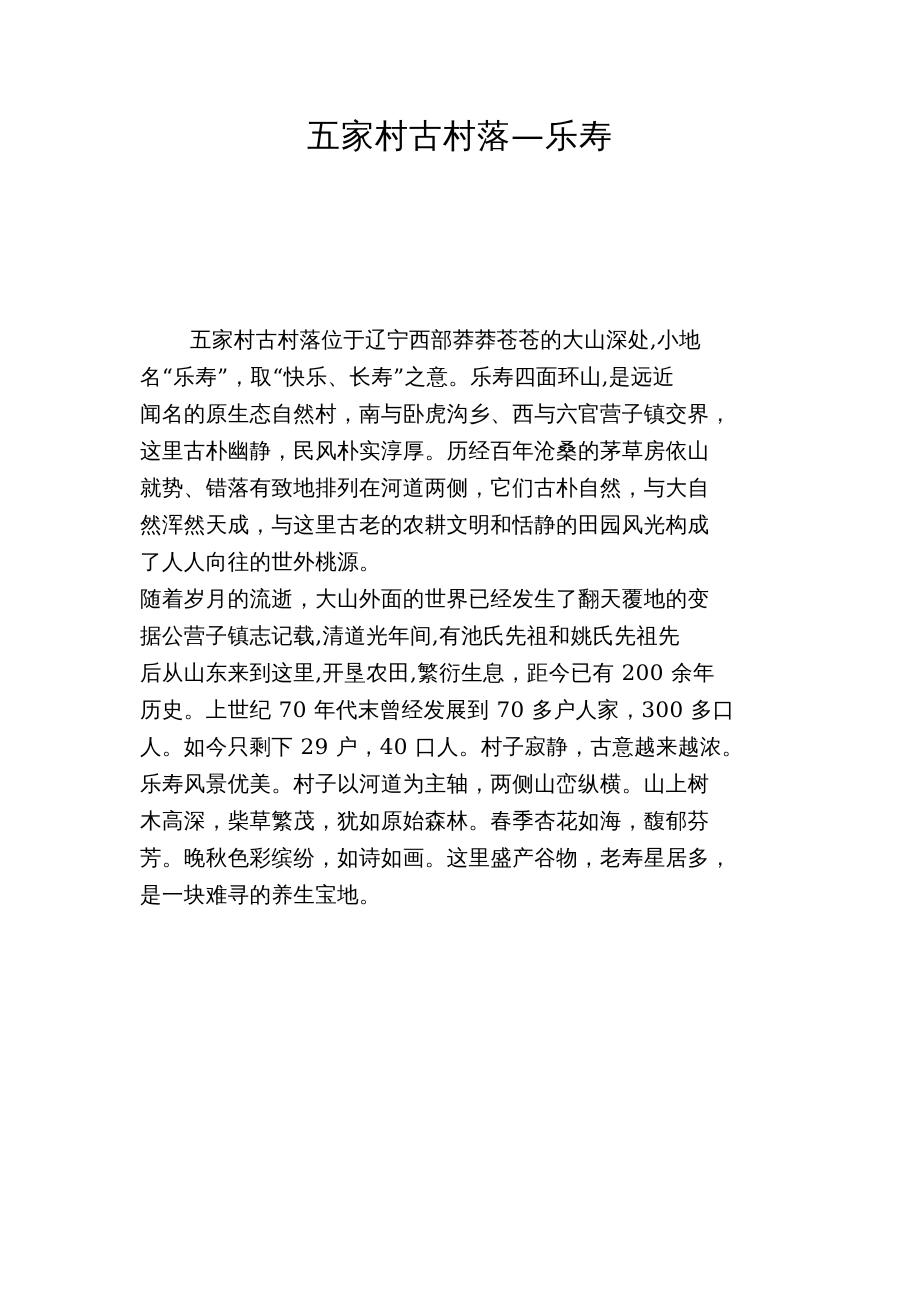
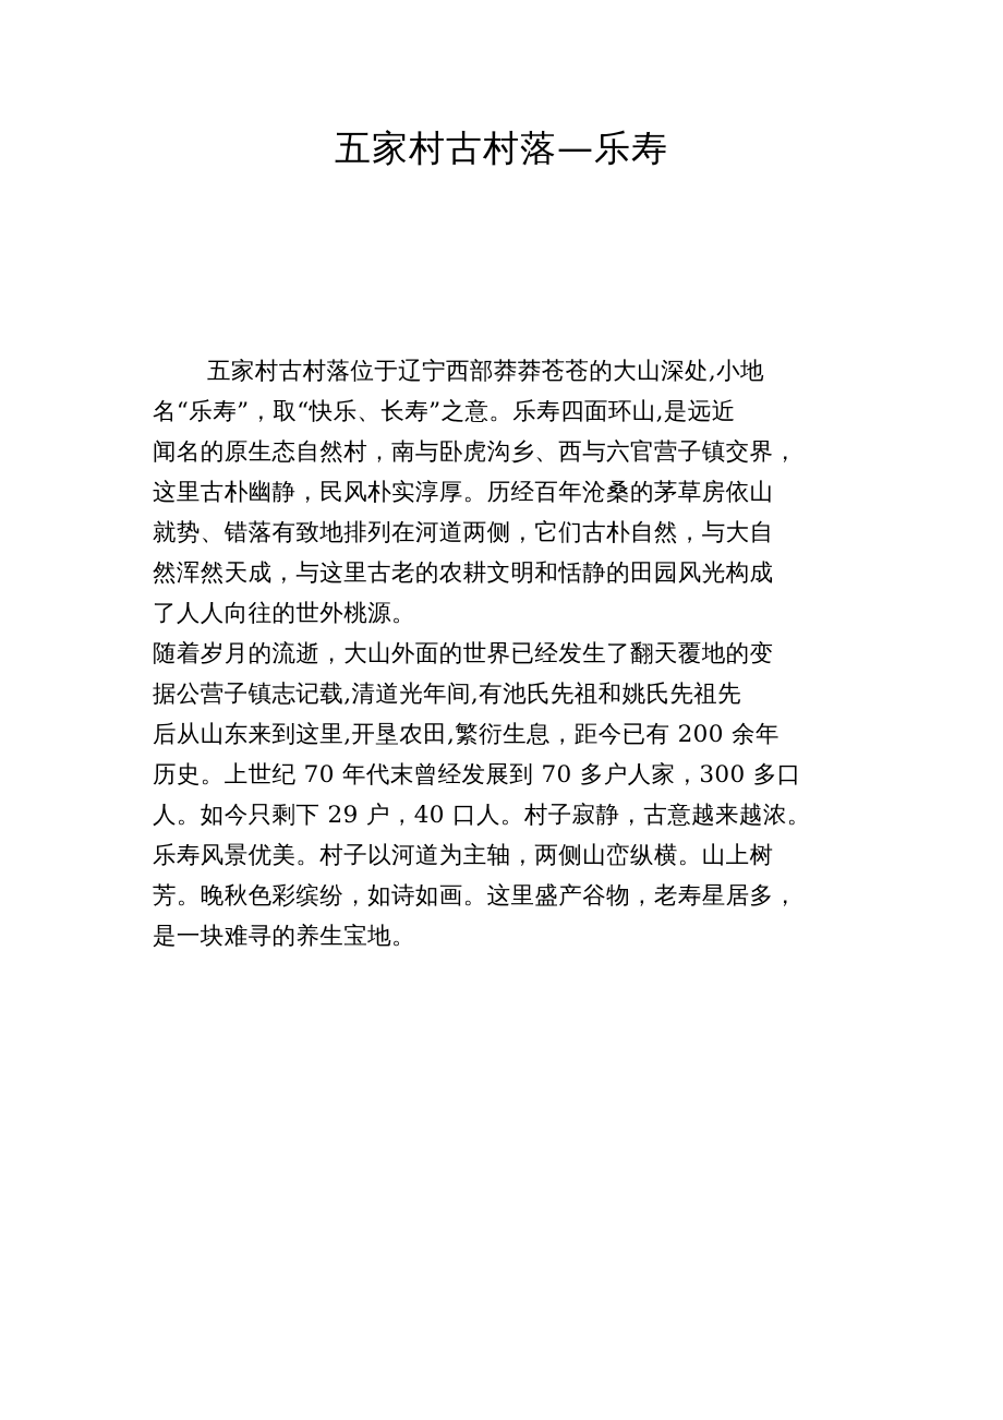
  五家村古村落—乐寿
  五家村古村落位于辽宁西部莽莽苍苍的大山深处,小地
  名“乐寿”，取“快乐、长寿”之意。乐寿四面环山,是远近
  闻名的原生态自然村，南与卧虎沟乡、西与六官营子镇交界，
  这里古朴幽静，民风朴实淳厚。历经百年沧桑的茅草房依山
  就势、错落有致地排列在河道两侧，它们古朴自然，与大自
  然浑然天成，与这里古老的农耕文明和恬静的田园风光构成
  了人人向往的世外桃源。
  随着岁月的流逝，大山外面的世界已经发生了翻天覆地的变
  据公营子镇志记载,清道光年间,有池氏先祖和姚氏先祖先
  后从山东来到这里,开垦农田,繁衍生息，距今已有 200 余年
  历史。上世纪 70 年代末曾经发展到 70 多户人家，300 多口
  人。如今只剩下 29 户，40 口人。村子寂静，古意越来越浓。
  乐寿风景优美。村子以河道为主轴，两侧山峦纵横。山上树
- 木高深，柴草繁茂，犹如原始森林。春季杏花如海，馥郁芬
  芳。晚秋色彩缤纷，如诗如画。这里盛产谷物，老寿星居多，
  是一块难寻的养生宝地。
